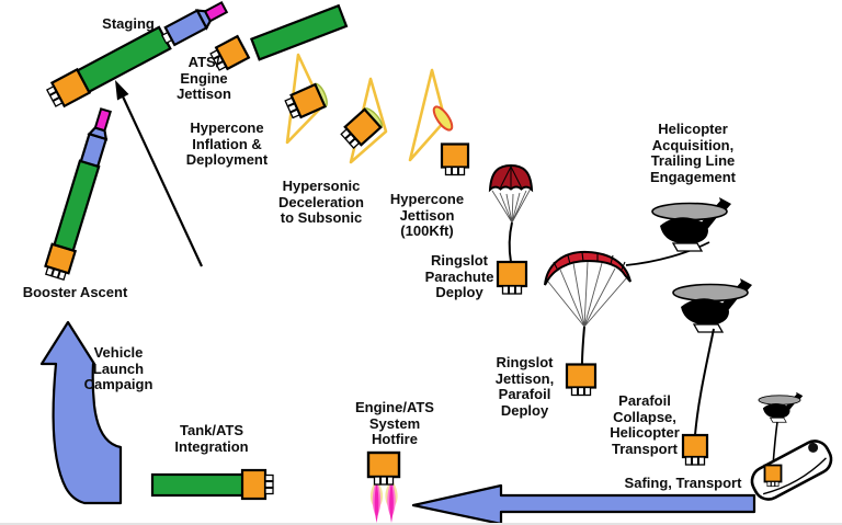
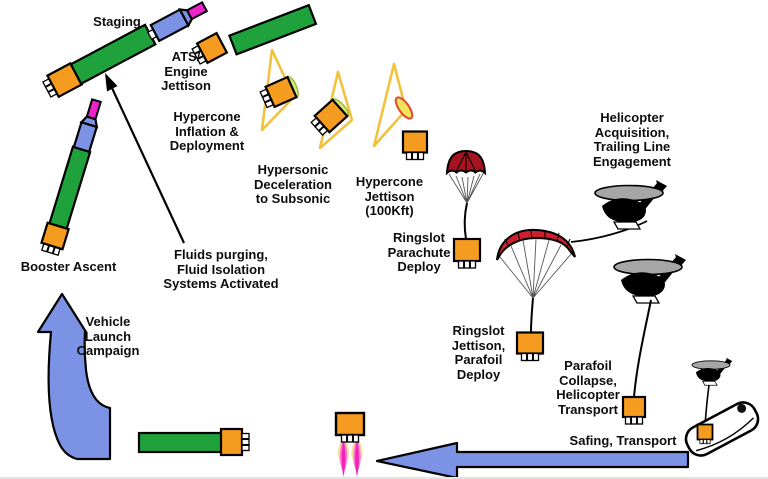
  Staging
  ATS/
  Engine
  Jettison
  Hypercone
  Inflation &
  Deployment
  Hypersonic
  Deceleration
  to Subsonic
  Hypercone
  Jettison
  (100Kft)
  Ringslot
  Parachute
  Deploy
  Helicopter
  Acquisition,
  Trailing Line
  Engagement
  Booster Ascent
+ Fluids purging,
+ Fluid Isolation
+ Systems Activated
  Vehicle
  Launch
  Campaign
- Tank/ATS
- Integration
- Engine/ATS
- System
- Hotfire
  Ringslot
  Jettison,
  Parafoil
  Deploy
  Parafoil
  Collapse,
  Helicopter
  Transport
  Safing, Transport
